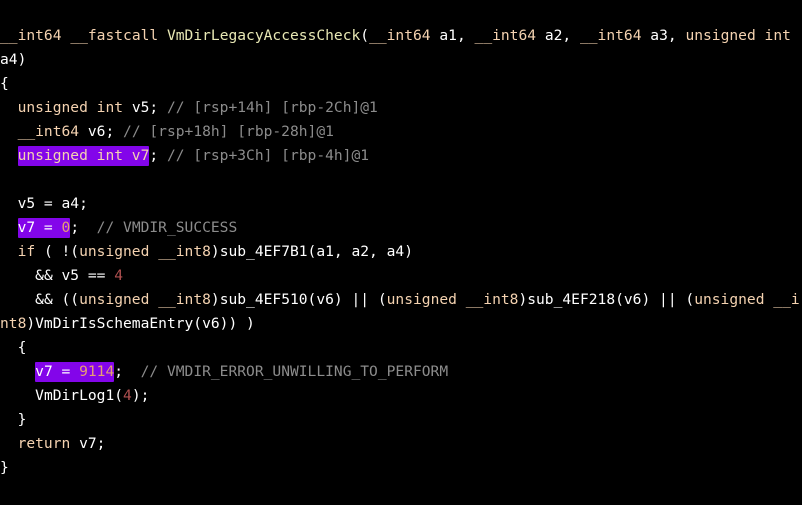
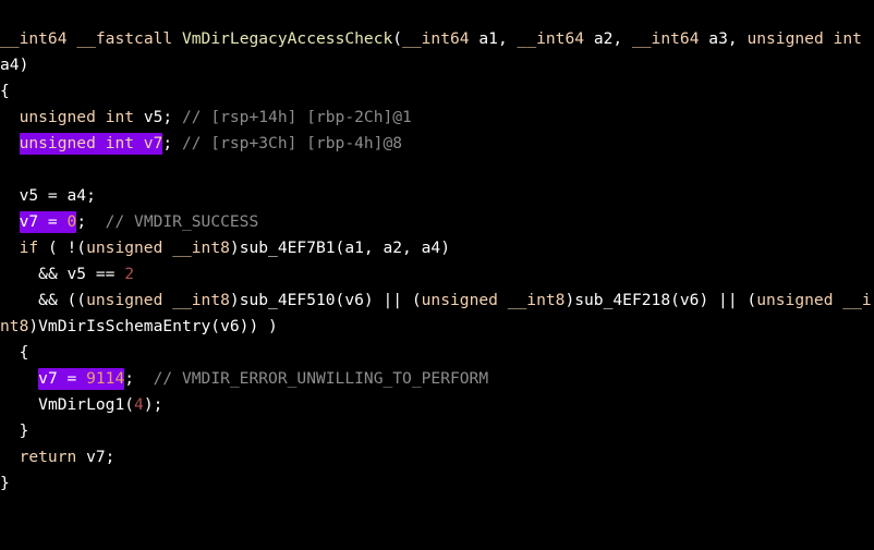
  __int64 __fastcall VmDirLegacyAccessCheck(__int64 a1, __int64 a2, __int64 a3, unsigned int a4)
  {
  unsigned int v5; // [rsp+14h] [rbp-2Ch]@1
- __int64 v6; // [rsp+18h] [rbp-28h]@1
- unsigned int v7; // [rsp+3Ch] [rbp-4h]@1
+ unsigned int v7; // [rsp+3Ch] [rbp-4h]@8
  v5 = a4;
  v7 = 0; // VMDIR_SUCCESS
  if ( !(unsigned __int8)sub_4EF7B1(a1, a2, a4)
- && v5 == 4
+ && v5 == 2
  && ((unsigned __int8)sub_4EF510(v6) || (unsigned __int8)sub_4EF218(v6) || (unsigned __int8)VmDirIsSchemaEntry(v6)) )
  {
  v7 = 9114; // VMDIR_ERROR_UNWILLING_TO_PERFORM
  VmDirLog1(4);
  }
  return v7;
  }
